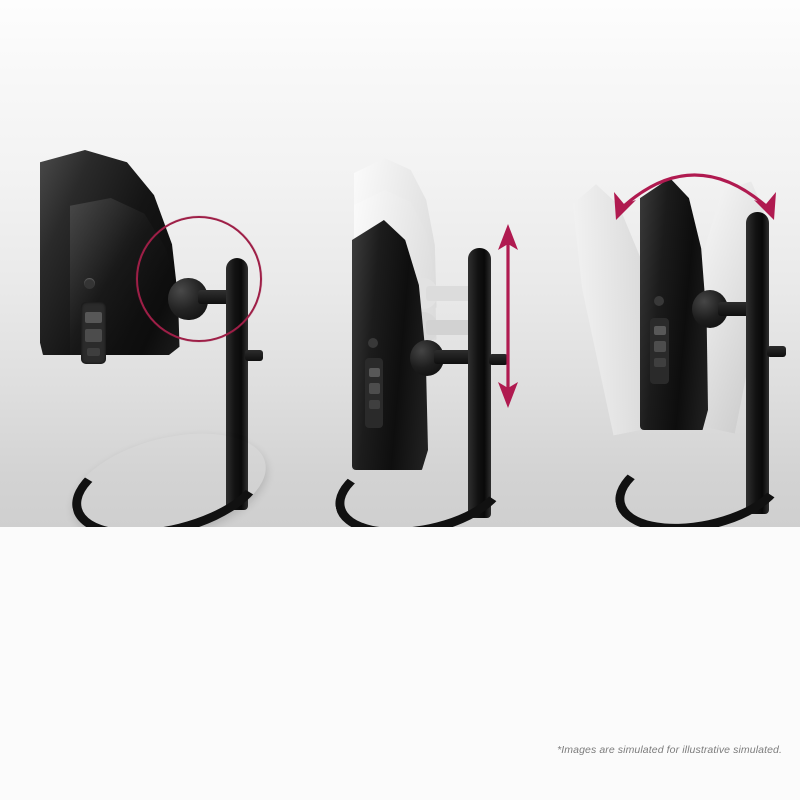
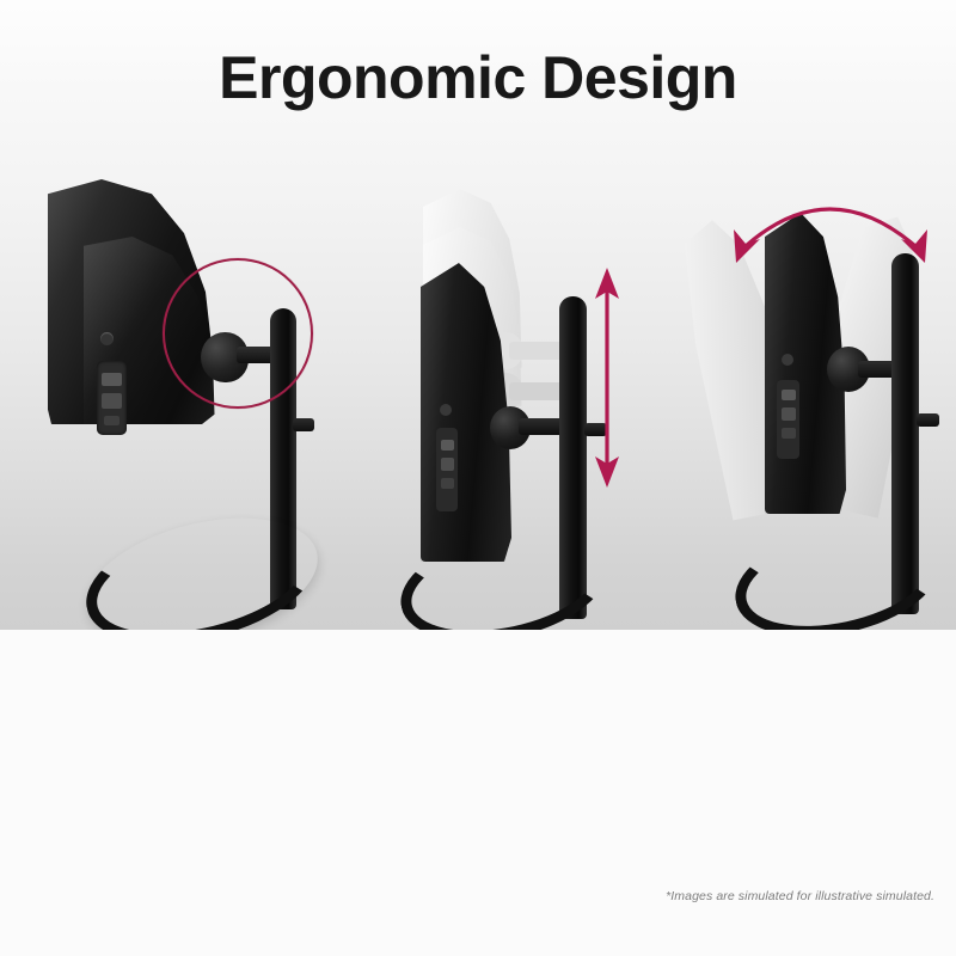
+ Ergonomic Design
  *Images are simulated for illustrative simulated.
